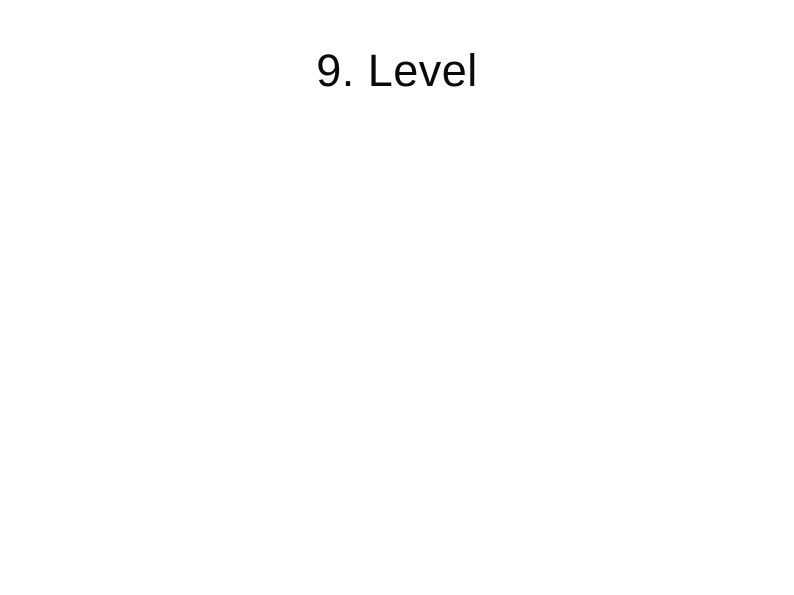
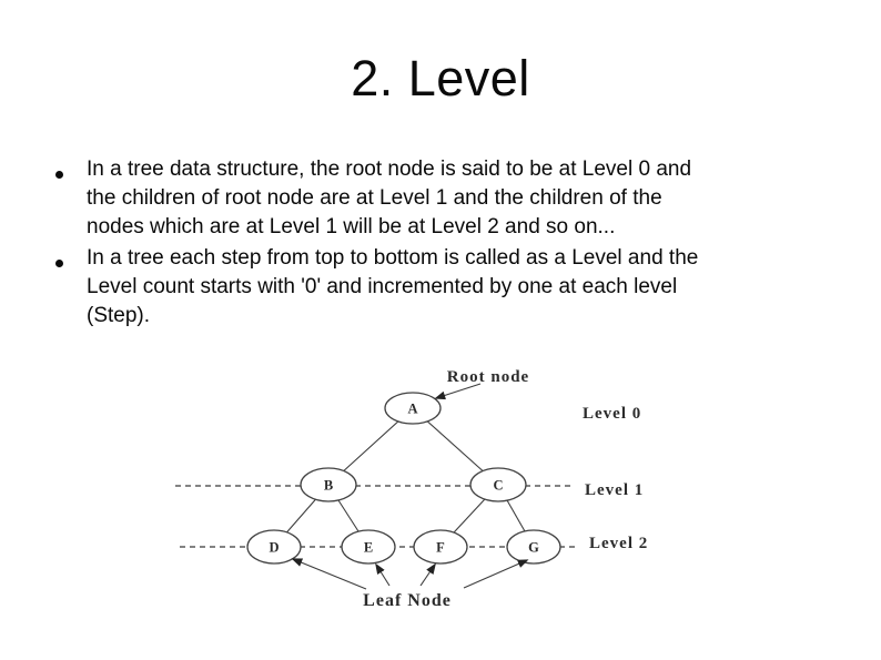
- 9. Level
+ 2. Level
+ In a tree data structure, the root node is said to be at Level 0 and
+ the children of root node are at Level 1 and the children of the
+ nodes which are at Level 1 will be at Level 2 and so on...
+ In a tree each step from top to bottom is called as a Level and the
+ Level count starts with '0' and incremented by one at each level
+ (Step).
+ A
+ B
+ C
+ D
+ E
+ F
+ G
+ Root node
+ Level 0
+ Level 1
+ Level 2
+ Leaf Node
